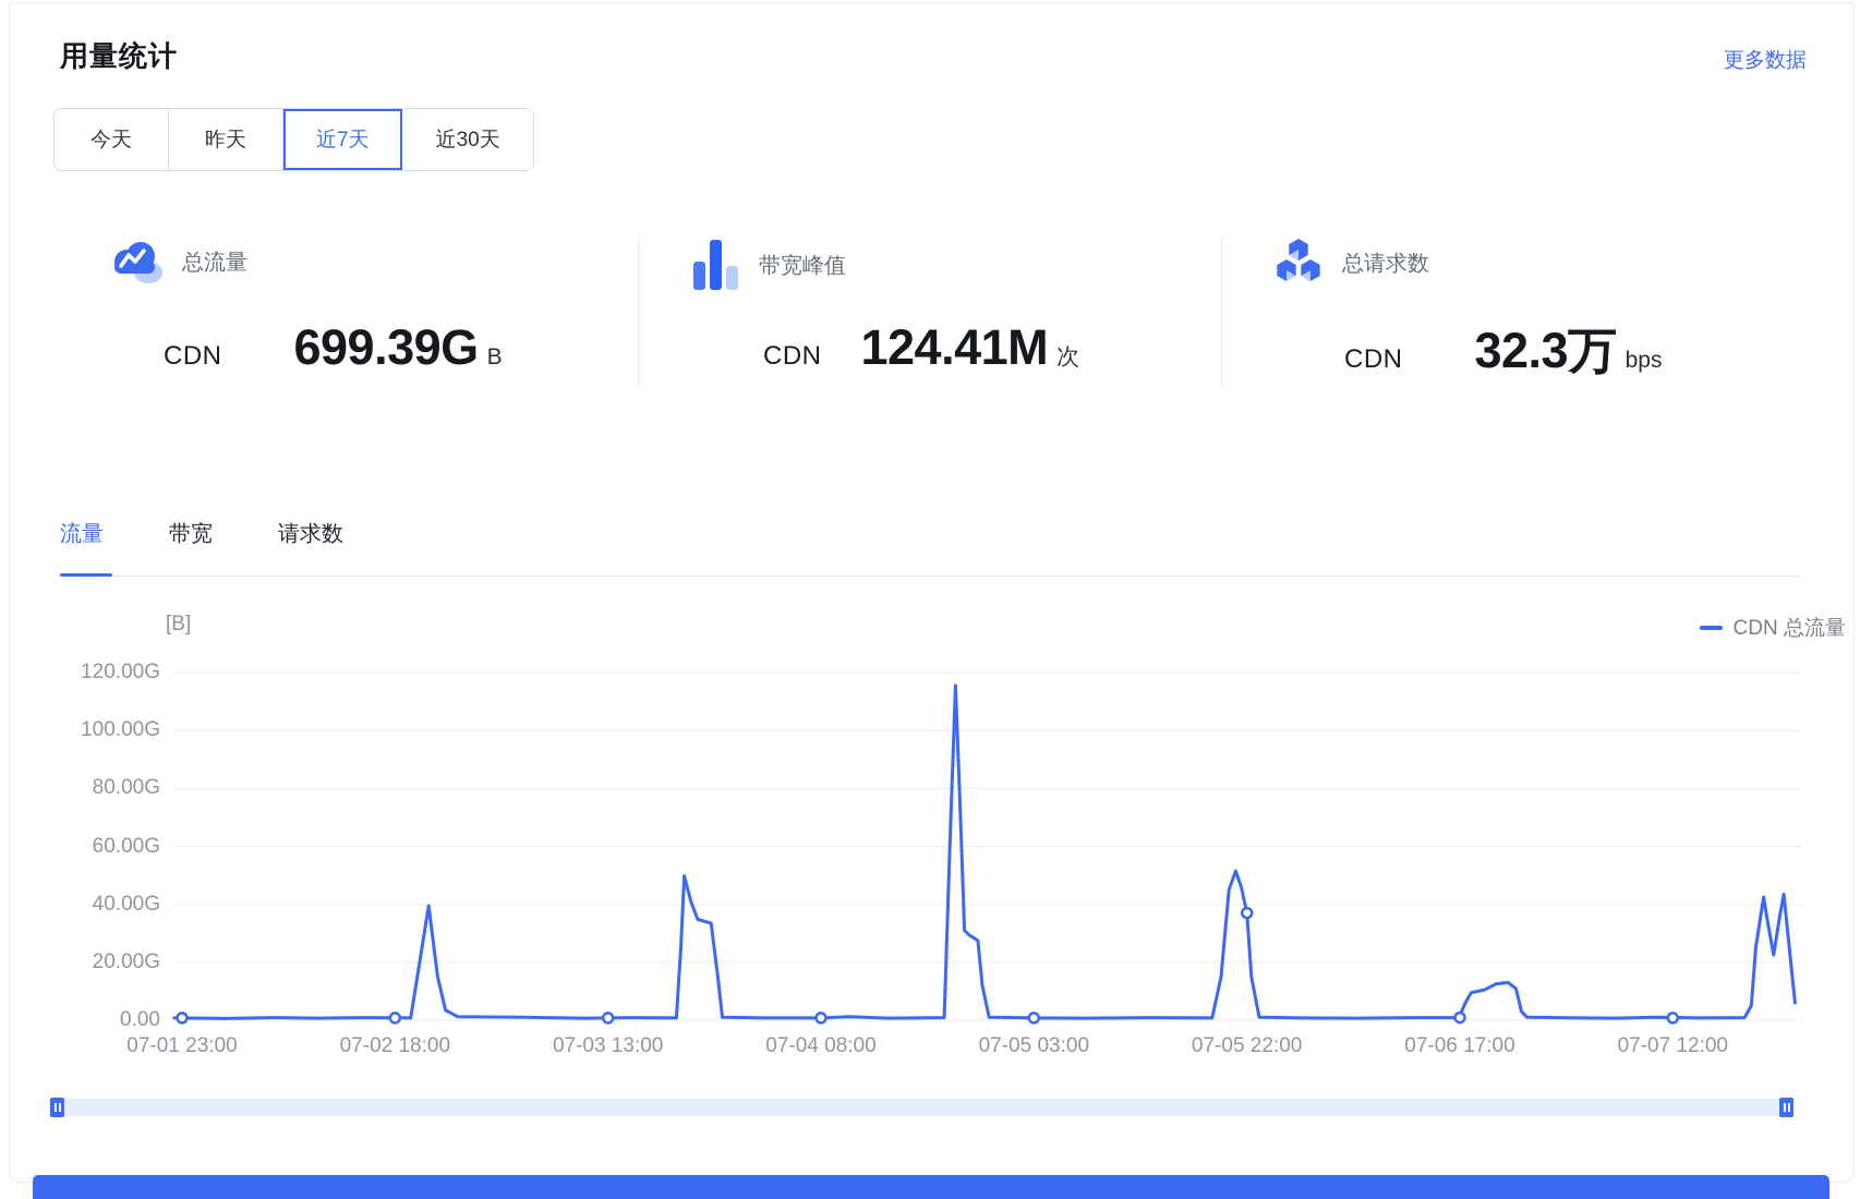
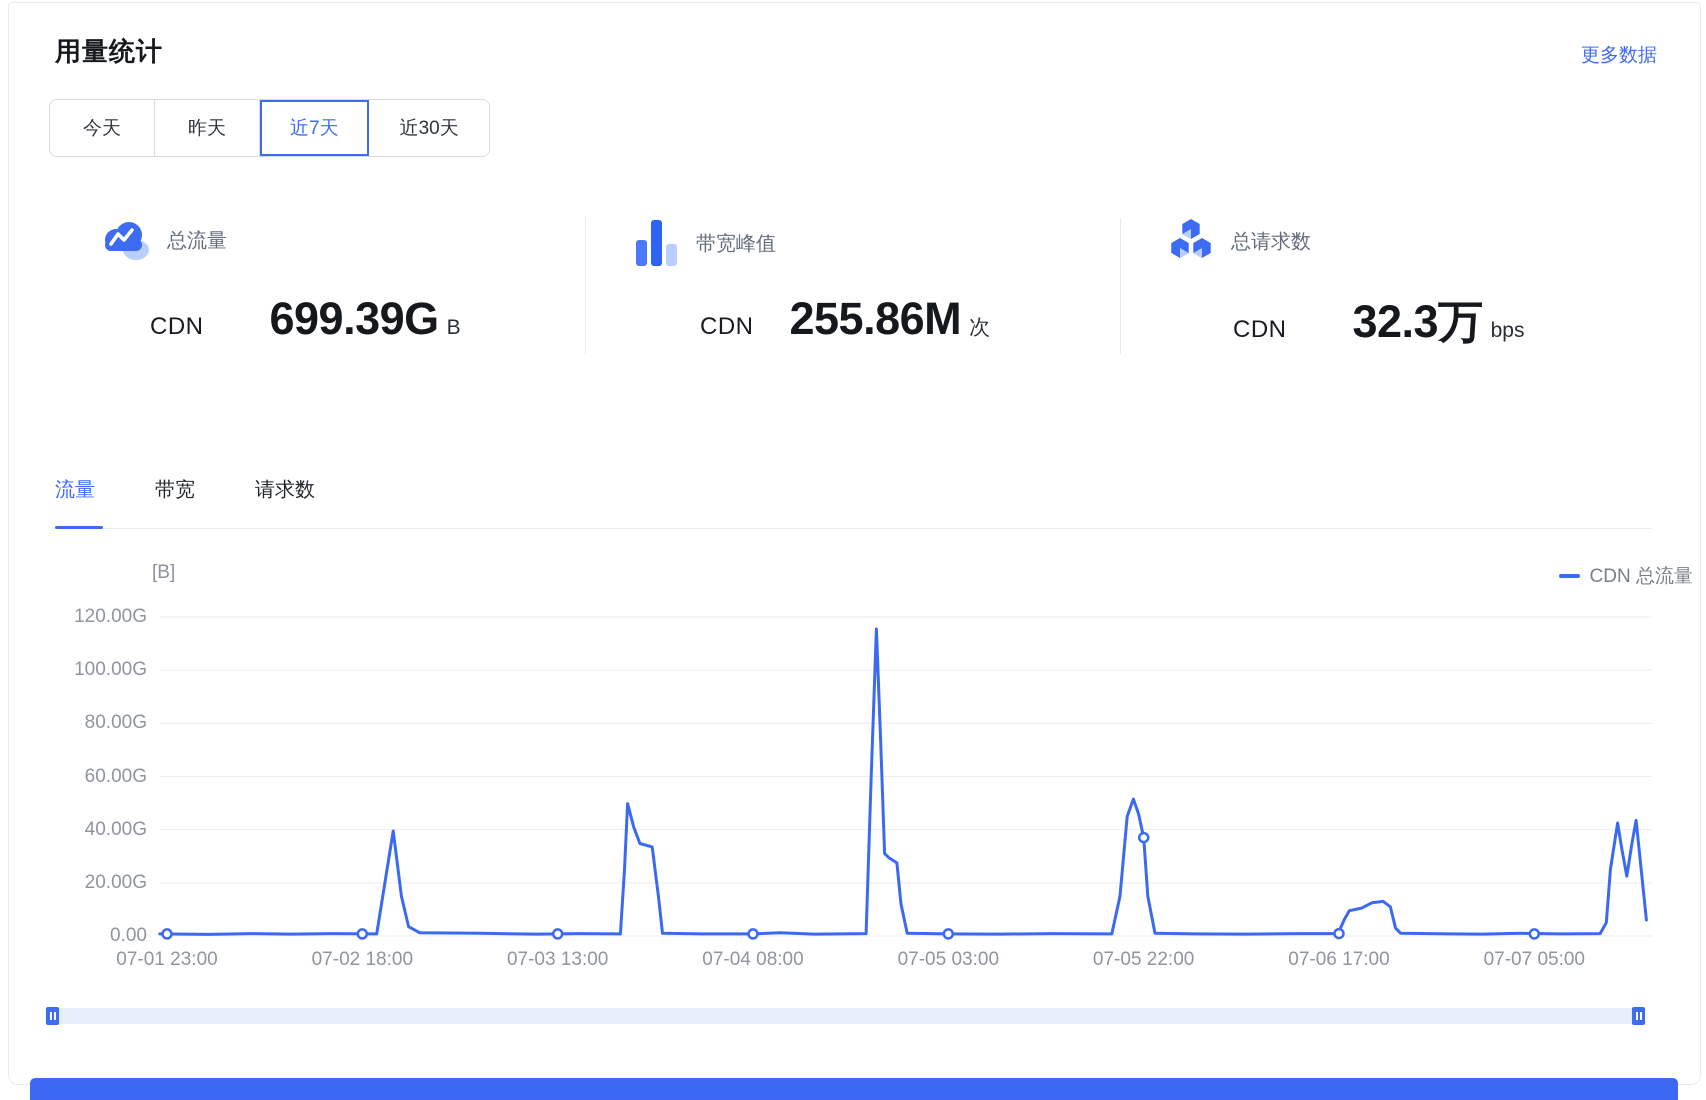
  用量统计
  更多数据
  今天
  昨天
  近7天
  近30天
  总流量
  CDN
  699.39G
  B
  带宽峰值
  CDN
- 124.41M
+ 255.86M
  次
  总请求数
  CDN
  32.3万
  bps
  流量
  带宽
  请求数
  [B]
  CDN 总流量
  120.00G
  100.00G
  80.00G
  60.00G
  40.00G
  20.00G
  0.00
  07-01 23:00
  07-02 18:00
  07-03 13:00
  07-04 08:00
  07-05 03:00
  07-05 22:00
  07-06 17:00
- 07-07 12:00
+ 07-07 05:00
